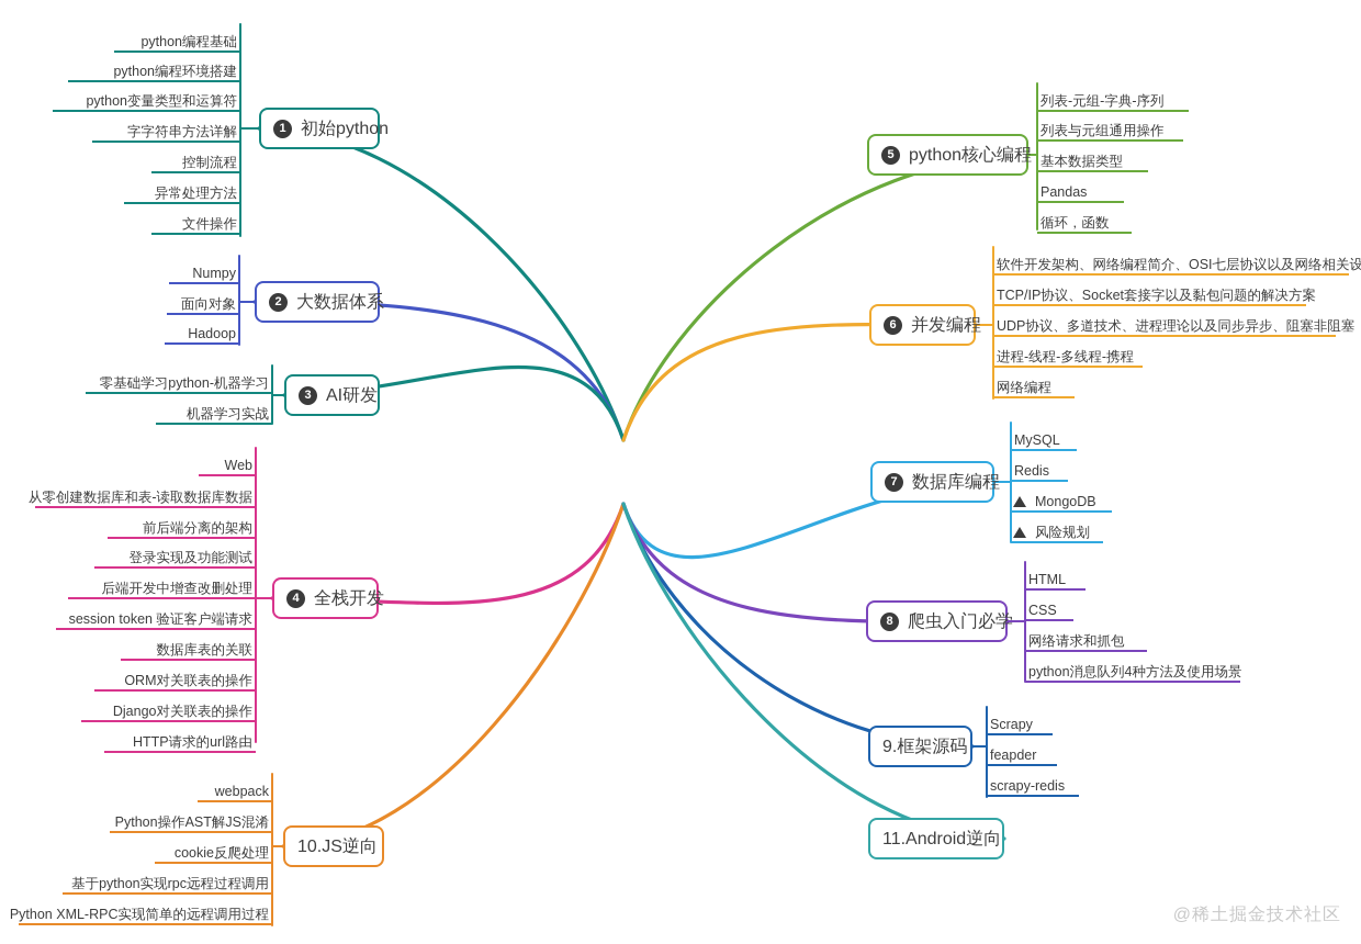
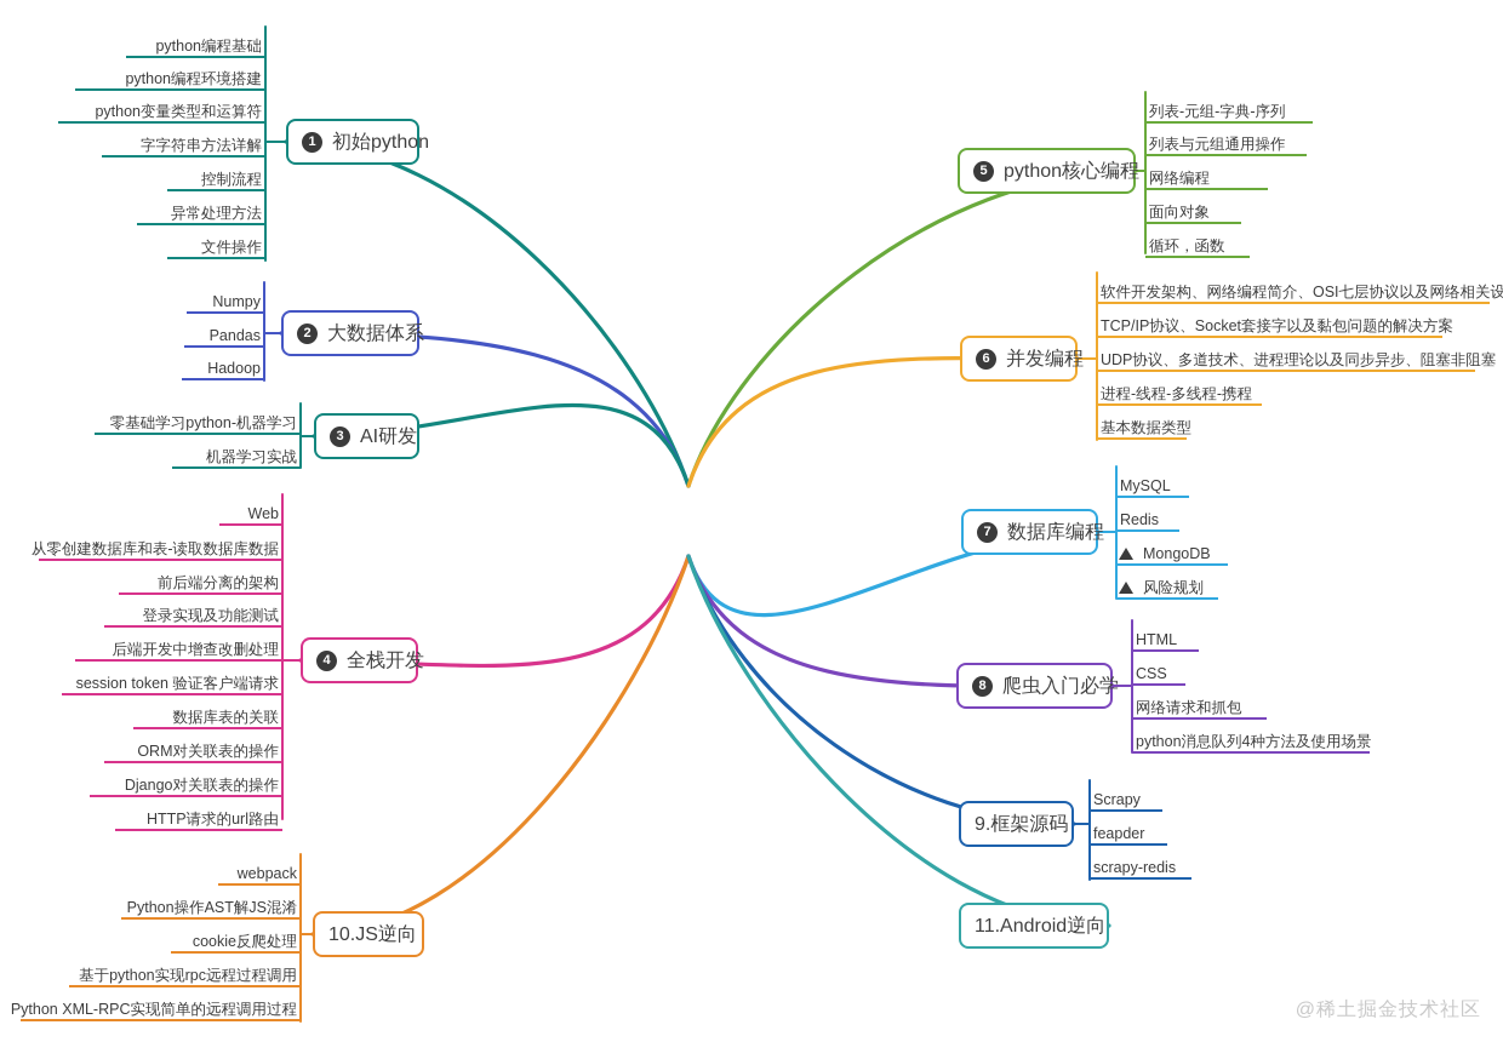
  1
  初始python
  python编程基础
  python编程环境搭建
  python变量类型和运算符
  字字符串方法详解
  控制流程
  异常处理方法
  文件操作
  2
  大数据体系
  Numpy
- 面向对象
+ Pandas
  Hadoop
  3
  AI研发
  零基础学习python-机器学习
  机器学习实战
  4
  全栈开发
  Web
  从零创建数据库和表-读取数据库数据
  前后端分离的架构
  登录实现及功能测试
  后端开发中增查改删处理
  session token 验证客户端请求
  数据库表的关联
  ORM对关联表的操作
  Django对关联表的操作
  HTTP请求的url路由
  10.JS逆向
  webpack
  Python操作AST解JS混淆
  cookie反爬处理
  基于python实现rpc远程过程调用
  Python XML-RPC实现简单的远程调用过程
  5
  python核心编程
  列表-元组-字典-序列
  列表与元组通用操作
- 基本数据类型
+ 网络编程
- Pandas
+ 面向对象
  循环，函数
  6
  并发编程
  软件开发架构、网络编程简介、OSI七层协议以及网络相关设
  TCP/IP协议、Socket套接字以及黏包问题的解决方案
  UDP协议、多道技术、进程理论以及同步异步、阻塞非阻塞
  进程-线程-多线程-携程
- 网络编程
+ 基本数据类型
  7
  数据库编程
  MySQL
  Redis
  MongoDB
  风险规划
  8
  爬虫入门必学
  HTML
  CSS
  网络请求和抓包
  python消息队列4种方法及使用场景
  9.框架源码
  Scrapy
  feapder
  scrapy-redis
  11.Android逆向
  @稀土掘金技术社区
